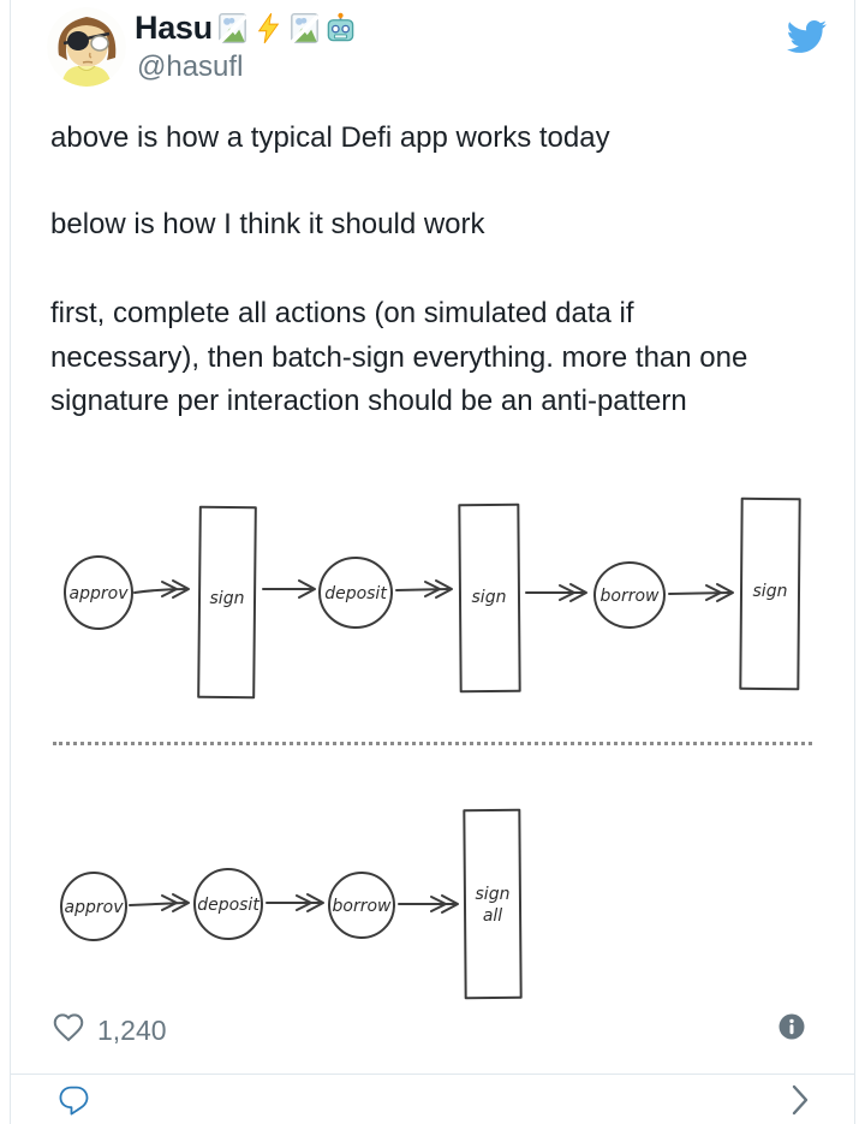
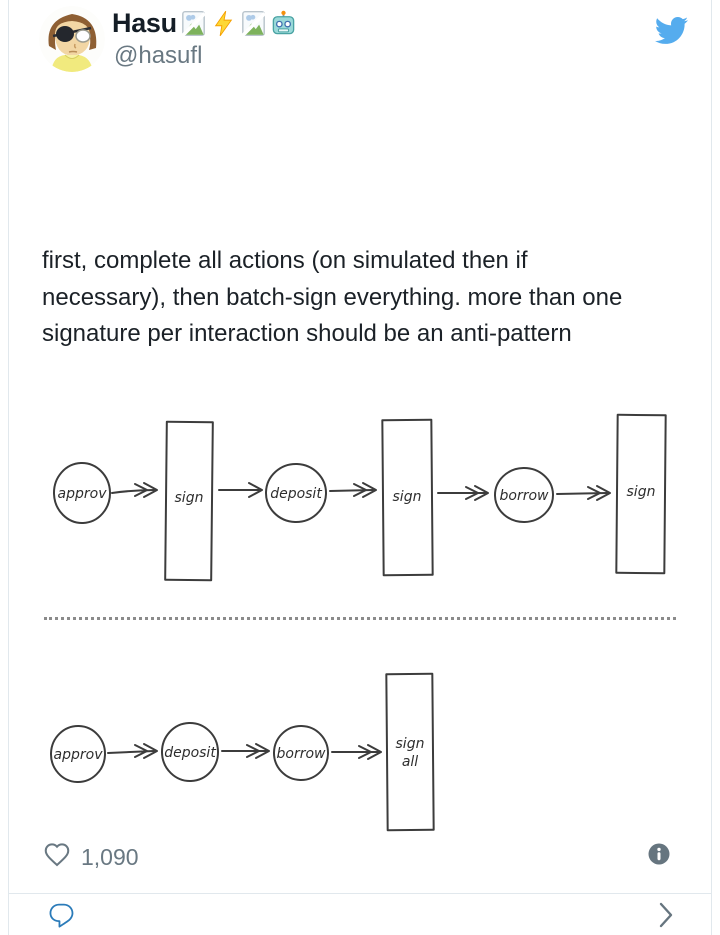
  Hasu
  @hasufl
- above is how a typical Defi app works today
- below is how I think it should work
- first, complete all actions (on simulated data if necessary), then batch-sign everything. more than one signature per interaction should be an anti-pattern
+ first, complete all actions (on simulated then if necessary), then batch-sign everything. more than one signature per interaction should be an anti-pattern
  approv
  sign
  deposit
  sign
  borrow
  sign
  approv
  deposit
  borrow
  sign
  all
- 1,240
+ 1,090
